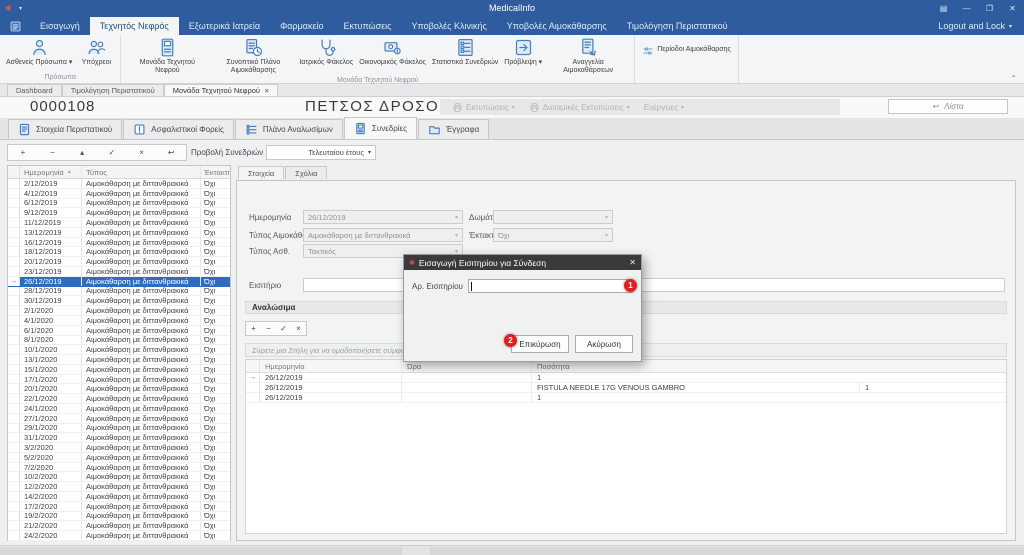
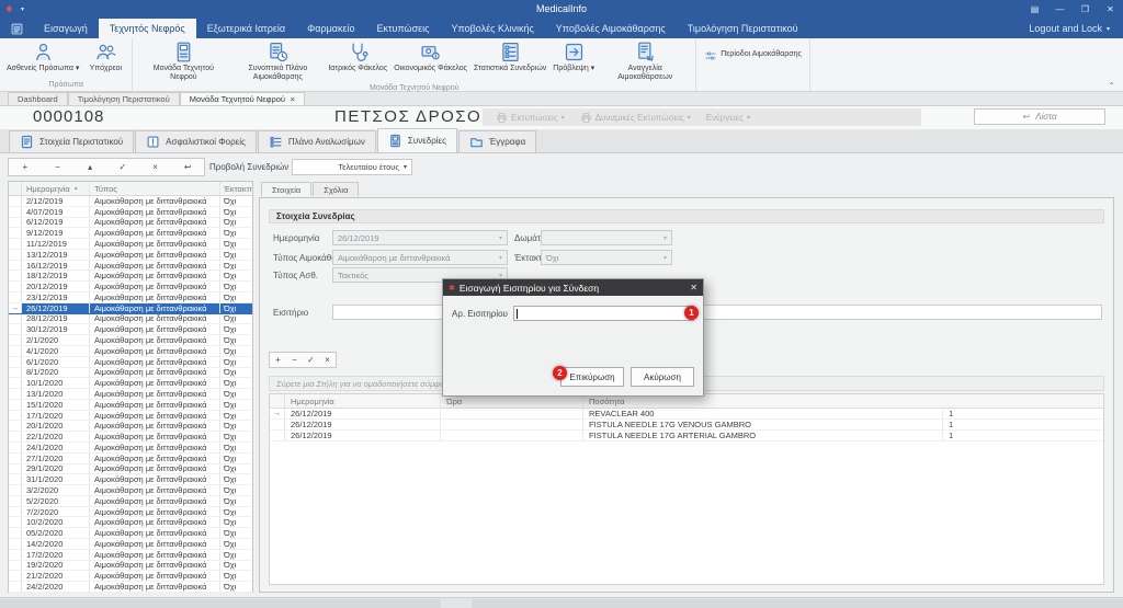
  ✱
  MedicalInfo
  ▤
  —
  ❐
  ✕
  Εισαγωγή
  Τεχνητός Νεφρός
  Εξωτερικά Ιατρεία
  Φαρμακείο
  Εκτυπώσεις
  Υποβολές Κλινικής
  Υποβολές Αιμοκάθαρσης
  Τιμολόγηση Περιστατικού
  Logout and Lock
  ⌃
  Dashboard
  Τιμολόγηση Περιστατικού
  Μονάδα Τεχνητού Νεφρού
  0000108
  ΠΕΤΣΟΣ ΔΡΟΣΟ
  Εκτυπώσεις
  Δυναμικές Εκτυπώσεις
  Ενέργειες
  ↩
  Λίστα
  Στοιχεία Περιστατικού
  Ασφαλιστικοί Φορείς
  Πλάνο Αναλωσίμων
  Συνεδρίες
  Έγγραφα
  +
  −
  ▴
  ✓
  ×
  ↩
  Προβολή Συνεδριών
  Τελευταίου έτους
  Ημερομηνία
  Τύπος
  Έκτακτη
  2/12/2019
  Αιμοκάθαρση με διττανθρακικά
  Όχι
- 4/12/2019
+ 4/07/2019
  Αιμοκάθαρση με διττανθρακικά
  Όχι
  6/12/2019
  Αιμοκάθαρση με διττανθρακικά
  Όχι
  9/12/2019
  Αιμοκάθαρση με διττανθρακικά
  Όχι
  11/12/2019
  Αιμοκάθαρση με διττανθρακικά
  Όχι
  13/12/2019
  Αιμοκάθαρση με διττανθρακικά
  Όχι
  16/12/2019
  Αιμοκάθαρση με διττανθρακικά
  Όχι
  18/12/2019
  Αιμοκάθαρση με διττανθρακικά
  Όχι
  20/12/2019
  Αιμοκάθαρση με διττανθρακικά
  Όχι
  23/12/2019
  Αιμοκάθαρση με διττανθρακικά
  Όχι
  26/12/2019
  Αιμοκάθαρση με διττανθρακικά
  Όχι
  28/12/2019
  Αιμοκάθαρση με διττανθρακικά
  Όχι
  30/12/2019
  Αιμοκάθαρση με διττανθρακικά
  Όχι
  2/1/2020
  Αιμοκάθαρση με διττανθρακικά
  Όχι
  4/1/2020
  Αιμοκάθαρση με διττανθρακικά
  Όχι
  6/1/2020
  Αιμοκάθαρση με διττανθρακικά
  Όχι
  8/1/2020
  Αιμοκάθαρση με διττανθρακικά
  Όχι
  10/1/2020
  Αιμοκάθαρση με διττανθρακικά
  Όχι
  13/1/2020
  Αιμοκάθαρση με διττανθρακικά
  Όχι
  15/1/2020
  Αιμοκάθαρση με διττανθρακικά
  Όχι
  17/1/2020
  Αιμοκάθαρση με διττανθρακικά
  Όχι
  20/1/2020
  Αιμοκάθαρση με διττανθρακικά
  Όχι
  22/1/2020
  Αιμοκάθαρση με διττανθρακικά
  Όχι
  24/1/2020
  Αιμοκάθαρση με διττανθρακικά
  Όχι
  27/1/2020
  Αιμοκάθαρση με διττανθρακικά
  Όχι
  29/1/2020
  Αιμοκάθαρση με διττανθρακικά
  Όχι
  31/1/2020
  Αιμοκάθαρση με διττανθρακικά
  Όχι
  3/2/2020
  Αιμοκάθαρση με διττανθρακικά
  Όχι
  5/2/2020
  Αιμοκάθαρση με διττανθρακικά
  Όχι
  7/2/2020
  Αιμοκάθαρση με διττανθρακικά
  Όχι
  10/2/2020
  Αιμοκάθαρση με διττανθρακικά
  Όχι
- 12/2/2020
+ 05/2/2020
  Αιμοκάθαρση με διττανθρακικά
  Όχι
  14/2/2020
  Αιμοκάθαρση με διττανθρακικά
  Όχι
  17/2/2020
  Αιμοκάθαρση με διττανθρακικά
  Όχι
  19/2/2020
  Αιμοκάθαρση με διττανθρακικά
  Όχι
  21/2/2020
  Αιμοκάθαρση με διττανθρακικά
  Όχι
  24/2/2020
  Αιμοκάθαρση με διττανθρακικά
  Όχι
  Στοιχεία
  Σχόλια
+ Στοιχεία Συνεδρίας
  Ημερομηνία
  26/12/2019
  Δωμάτ
  Τύπος Αιμοκάθ
  Αιμοκάθαρση με διττανθρακικά
  Έκτακ
  Όχι
  Τύπος Ασθ.
  Τακτικός
  Εισιτήριο
- Αναλώσιμα
  +
  −
  ✓
  ×
  Σύρετε μια Στήλη για να ομαδοποιήσετε σύμφ
  Ημερομηνία
  Ώρα
  Ποσότητα
  26/12/2019
+ REVACLEAR 400
  1
  26/12/2019
  FISTULA NEEDLE 17G VENOUS GAMBRO
  1
  26/12/2019
+ FISTULA NEEDLE 17G ARTERIAL GAMBRO
  1
  Εισαγωγή Εισιτηρίου για Σύνδεση
  ✕
  Αρ. Εισιτηρίου
  Επικύρωση
  Ακύρωση
  1
  2
